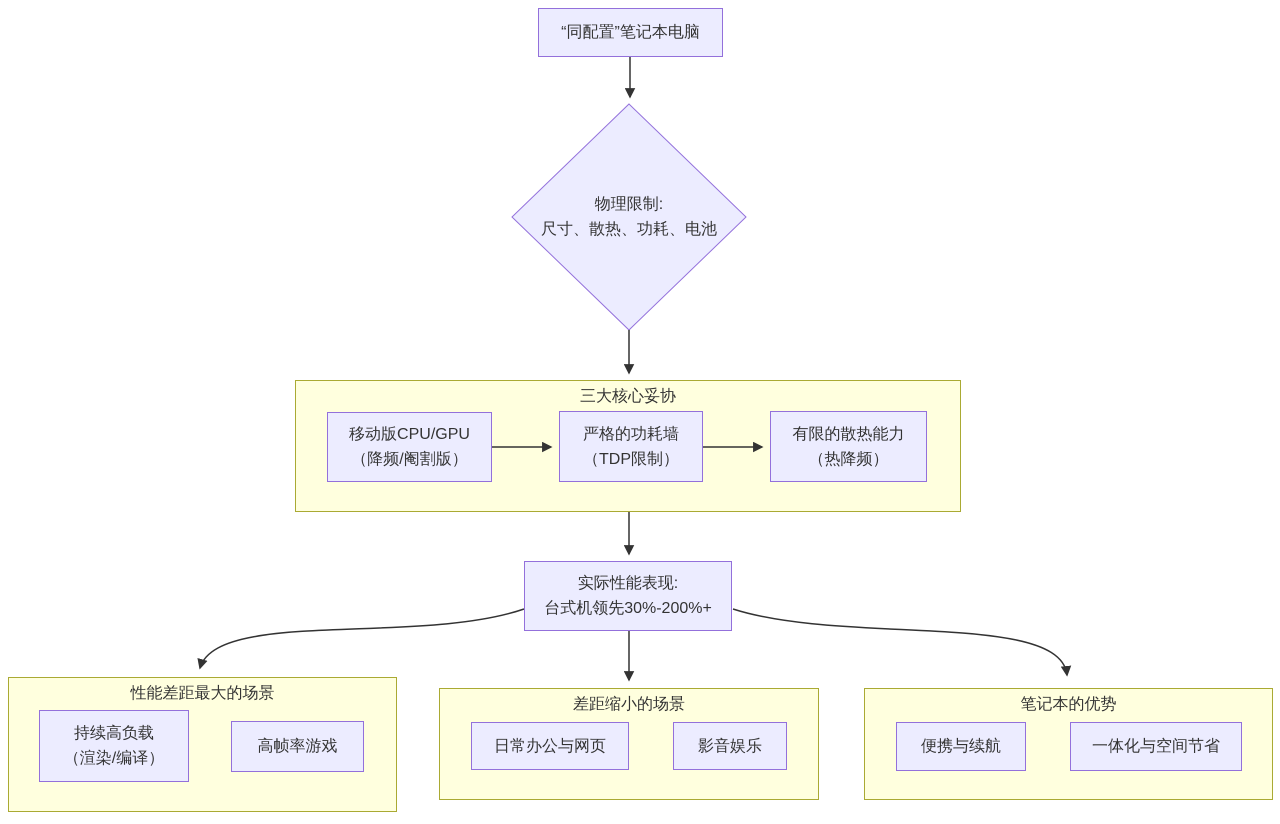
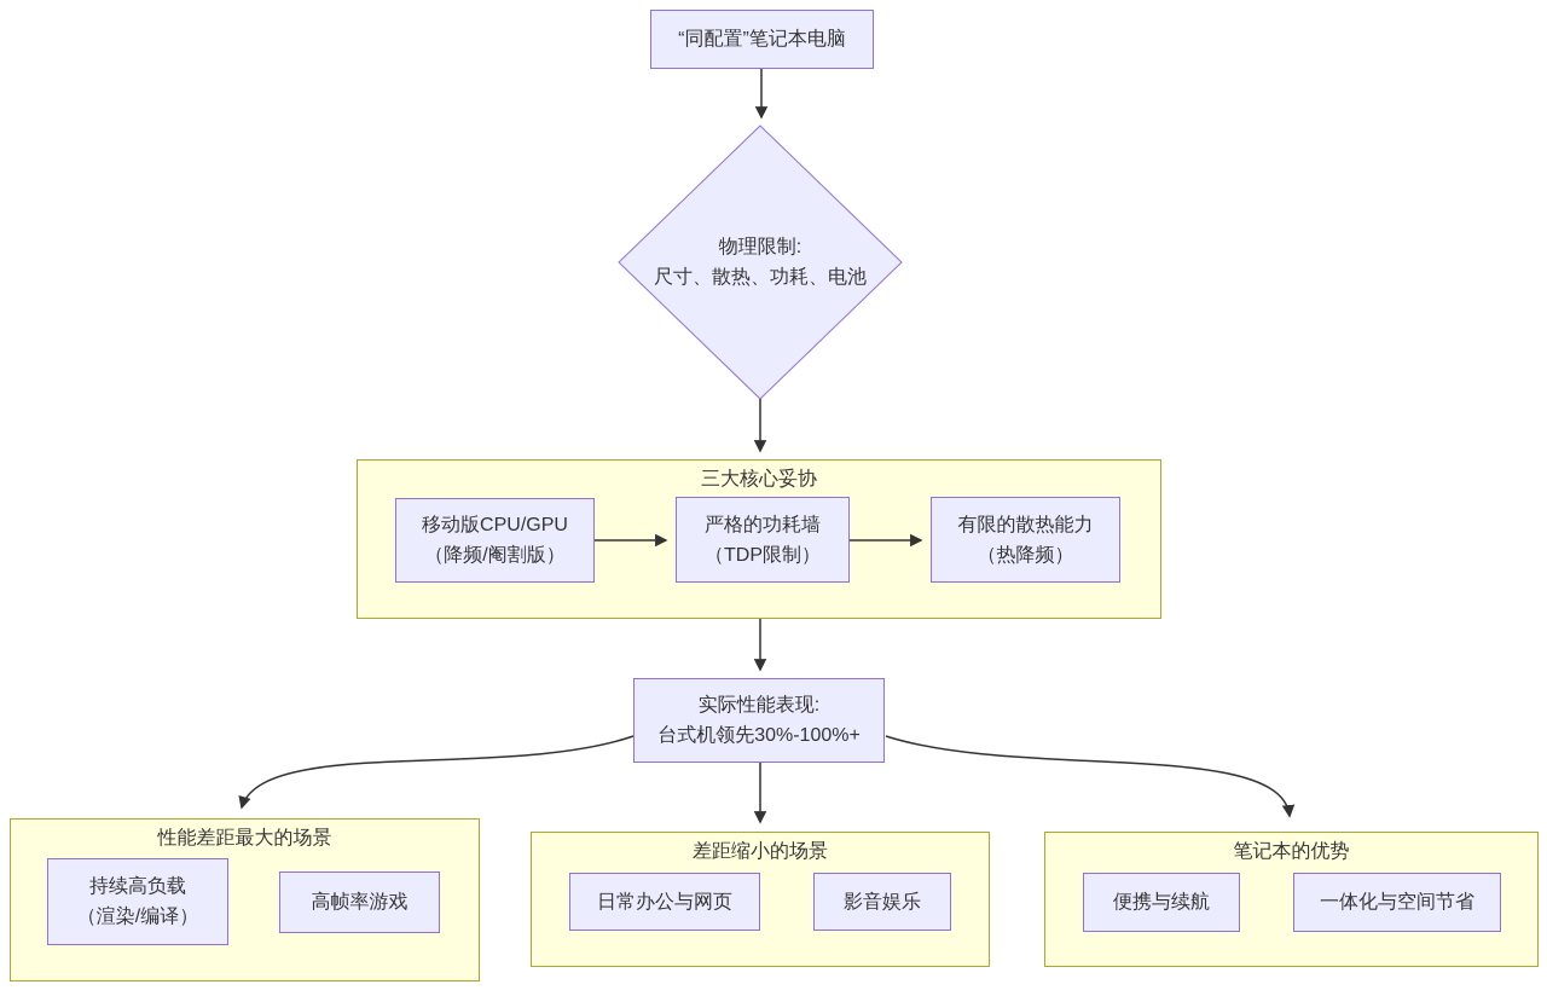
  三大核心妥协
  性能差距最大的场景
  差距缩小的场景
  笔记本的优势
  “同配置”笔记本电脑
  物理限制:
  尺寸、散热、功耗、电池
  移动版CPU/GPU
  （降频/阉割版）
  严格的功耗墙
  （TDP限制）
  有限的散热能力
  （热降频）
  实际性能表现:
- 台式机领先30%-200%+
+ 台式机领先30%-100%+
  持续高负载
  （渲染/编译）
  高帧率游戏
  日常办公与网页
  影音娱乐
  便携与续航
  一体化与空间节省
